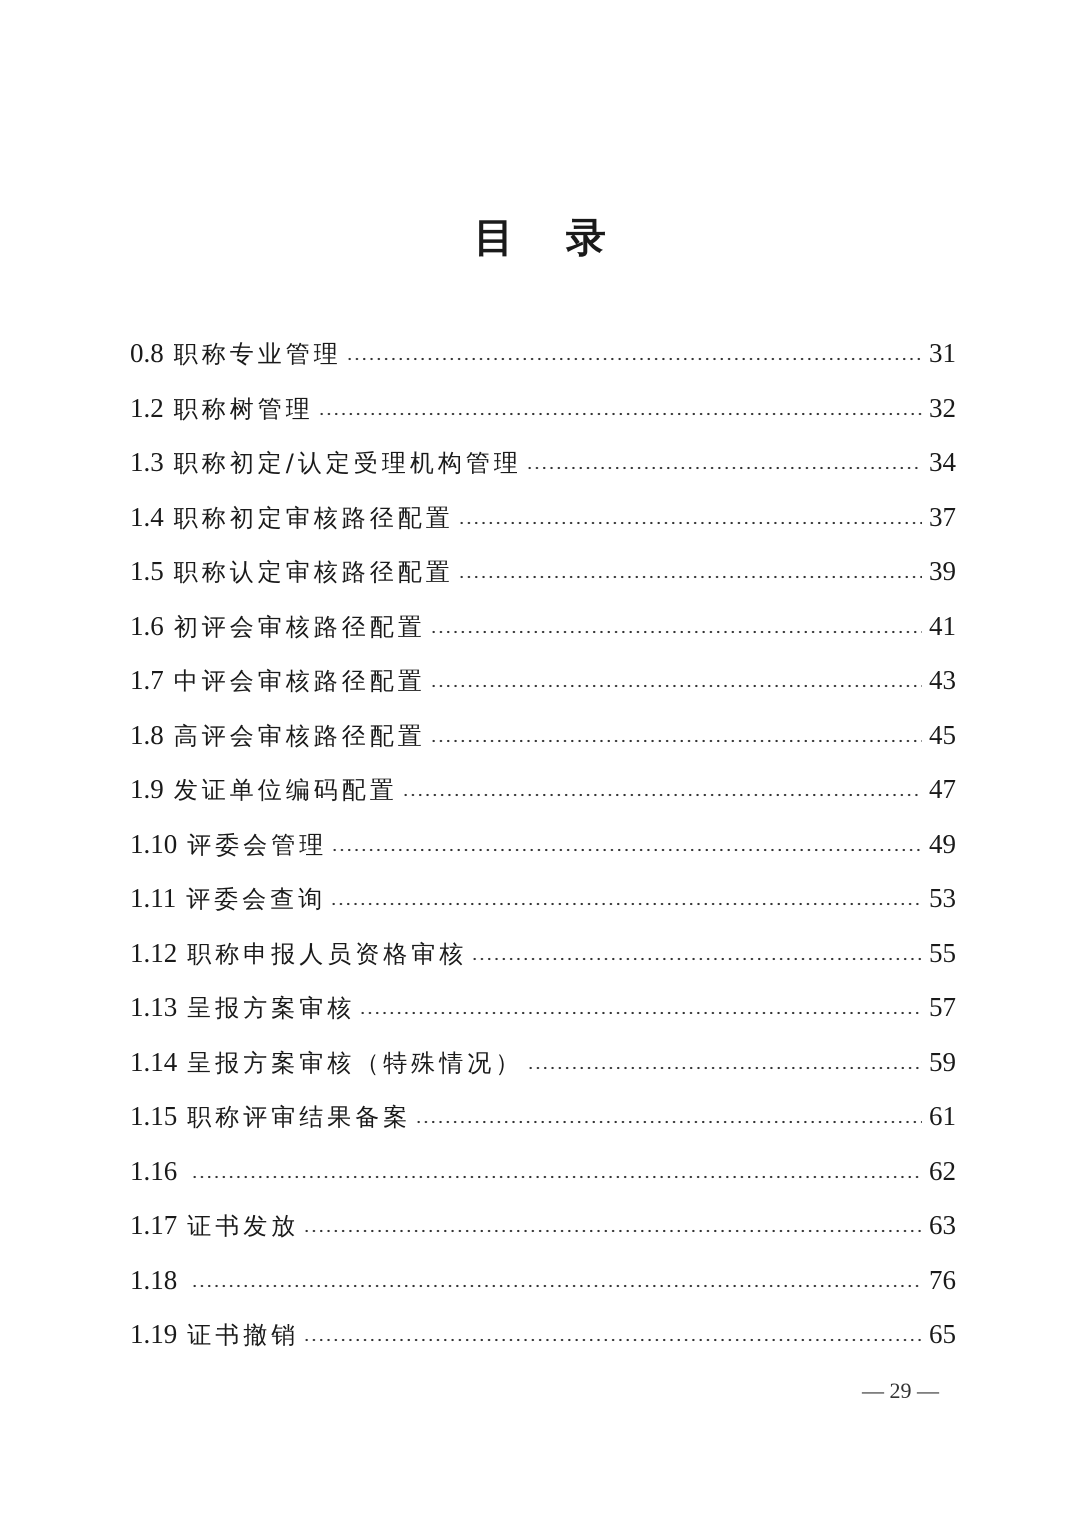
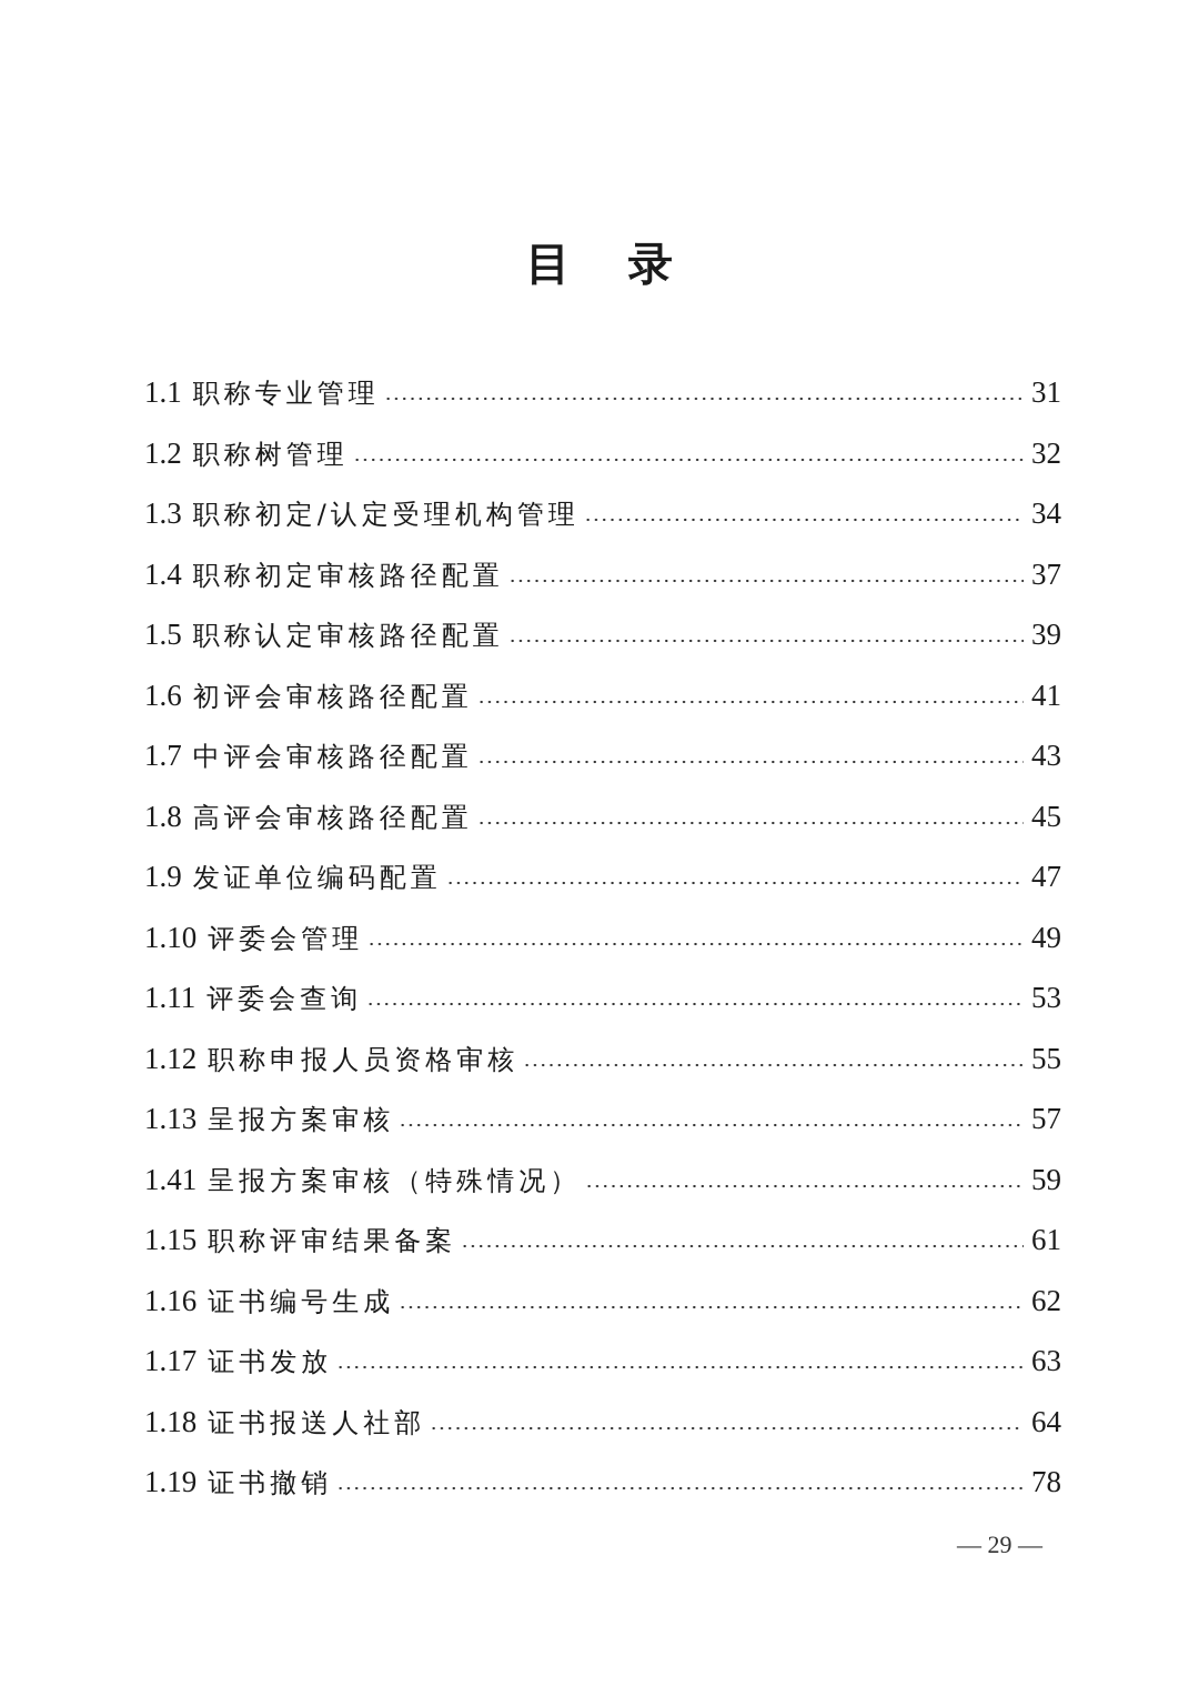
  目录
- 0.8
+ 1.1
  职称专业管理
  31
  1.2
  职称树管理
  32
  1.3
  职称初定/认定受理机构管理
  34
  1.4
  职称初定审核路径配置
  37
  1.5
  职称认定审核路径配置
  39
  1.6
  初评会审核路径配置
  41
  1.7
  中评会审核路径配置
  43
  1.8
  高评会审核路径配置
  45
  1.9
  发证单位编码配置
  47
  1.10
  评委会管理
  49
  1.11
  评委会查询
  53
  1.12
  职称申报人员资格审核
  55
  1.13
  呈报方案审核
  57
- 1.14
+ 1.41
  呈报方案审核（特殊情况）
  59
  1.15
  职称评审结果备案
  61
  1.16
+ 证书编号生成
  62
  1.17
  证书发放
  63
  1.18
+ 证书报送人社部
- 76
+ 64
  1.19
  证书撤销
- 65
+ 78
  — 29 —
